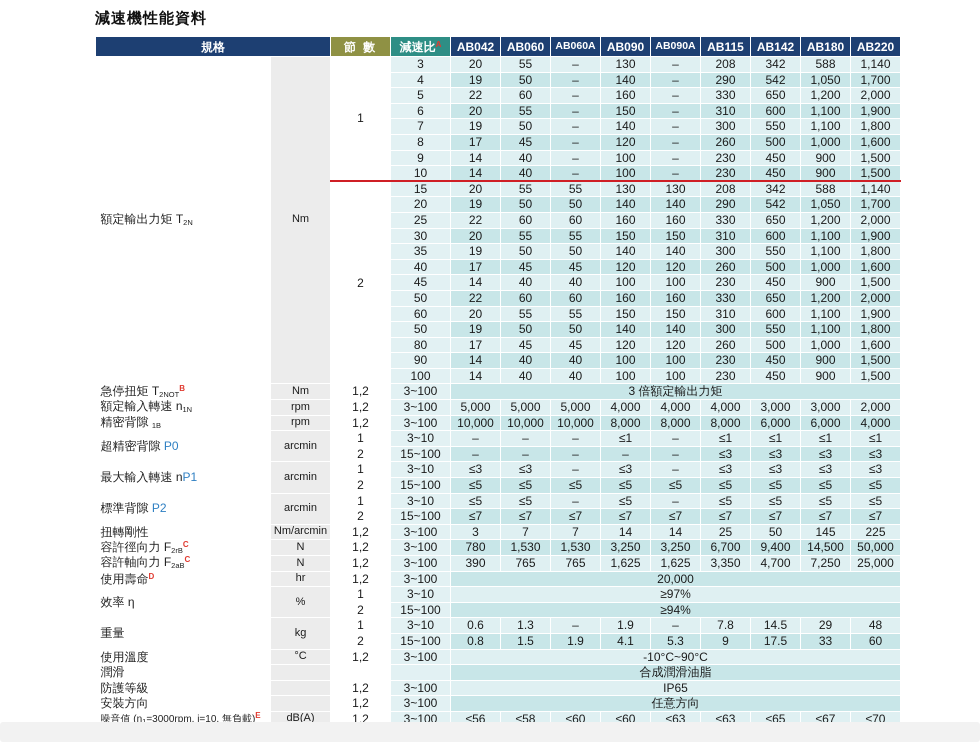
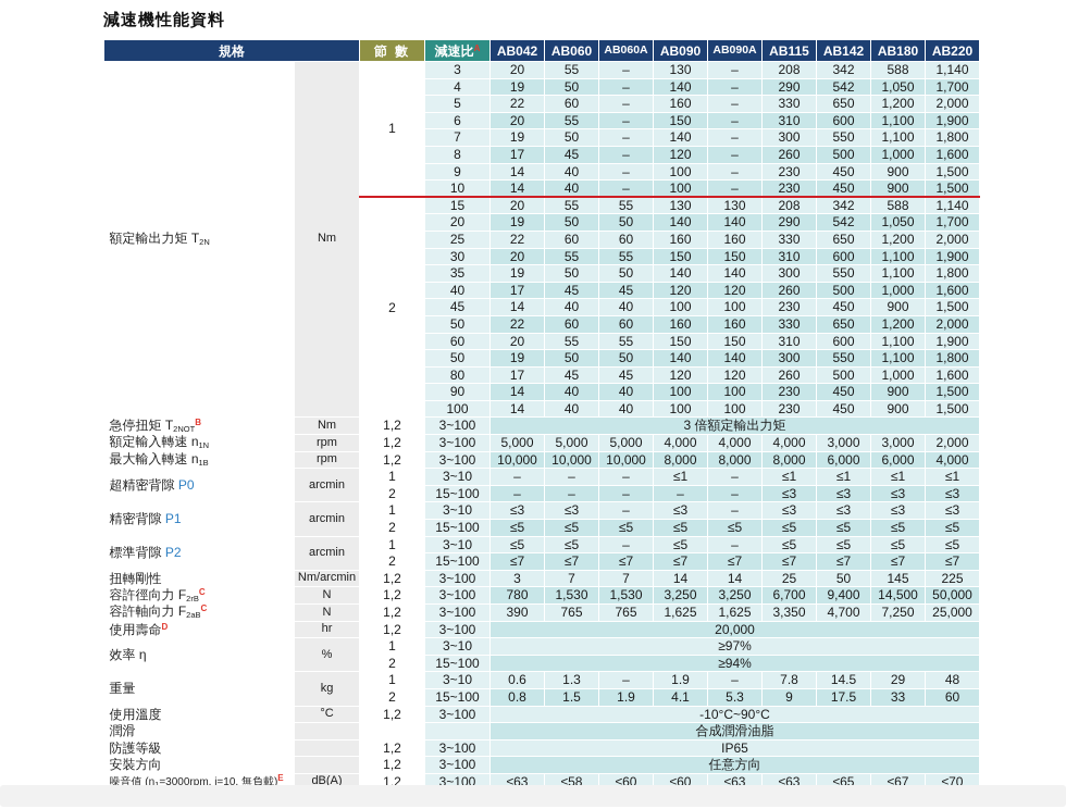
  減速機性能資料
  規格	節 數	減速比A	AB042	AB060	AB060A	AB090	AB090A	AB115	AB142	AB180	AB220
  額定輸出力矩 T2N	Nm	1	3	20	55	–	130	–	208	342	588	1,140
  4	19	50	–	140	–	290	542	1,050	1,700
  5	22	60	–	160	–	330	650	1,200	2,000
  6	20	55	–	150	–	310	600	1,100	1,900
  7	19	50	–	140	–	300	550	1,100	1,800
  8	17	45	–	120	–	260	500	1,000	1,600
  9	14	40	–	100	–	230	450	900	1,500
  10	14	40	–	100	–	230	450	900	1,500
  2	15	20	55	55	130	130	208	342	588	1,140
  20	19	50	50	140	140	290	542	1,050	1,700
  25	22	60	60	160	160	330	650	1,200	2,000
  30	20	55	55	150	150	310	600	1,100	1,900
  35	19	50	50	140	140	300	550	1,100	1,800
  40	17	45	45	120	120	260	500	1,000	1,600
  45	14	40	40	100	100	230	450	900	1,500
  50	22	60	60	160	160	330	650	1,200	2,000
  60	20	55	55	150	150	310	600	1,100	1,900
  50	19	50	50	140	140	300	550	1,100	1,800
  80	17	45	45	120	120	260	500	1,000	1,600
  90	14	40	40	100	100	230	450	900	1,500
  100	14	40	40	100	100	230	450	900	1,500
  急停扭矩 T2NOTB	Nm	1,2	3~100	3 倍額定輸出力矩
  額定輸入轉速 n1N	rpm	1,2	3~100	5,000	5,000	5,000	4,000	4,000	4,000	3,000	3,000	2,000
- 精密背隙 1B	rpm	1,2	3~100	10,000	10,000	10,000	8,000	8,000	8,000	6,000	6,000	4,000
+ 最大輸入轉速 n1B	rpm	1,2	3~100	10,000	10,000	10,000	8,000	8,000	8,000	6,000	6,000	4,000
  超精密背隙 P0	arcmin	1	3~10	–	–	–	≤1	–	≤1	≤1	≤1	≤1
  2	15~100	–	–	–	–	–	≤3	≤3	≤3	≤3
- 最大輸入轉速 nP1	arcmin	1	3~10	≤3	≤3	–	≤3	–	≤3	≤3	≤3	≤3
+ 精密背隙 P1	arcmin	1	3~10	≤3	≤3	–	≤3	–	≤3	≤3	≤3	≤3
  2	15~100	≤5	≤5	≤5	≤5	≤5	≤5	≤5	≤5	≤5
  標準背隙 P2	arcmin	1	3~10	≤5	≤5	–	≤5	–	≤5	≤5	≤5	≤5
  2	15~100	≤7	≤7	≤7	≤7	≤7	≤7	≤7	≤7	≤7
  扭轉剛性	Nm/arcmin	1,2	3~100	3	7	7	14	14	25	50	145	225
  容許徑向力 F2rBC	N	1,2	3~100	780	1,530	1,530	3,250	3,250	6,700	9,400	14,500	50,000
  容許軸向力 F2aBC	N	1,2	3~100	390	765	765	1,625	1,625	3,350	4,700	7,250	25,000
  使用壽命D	hr	1,2	3~100	20,000
  效率 η	%	1	3~10	≥97%
  2	15~100	≥94%
  重量	kg	1	3~10	0.6	1.3	–	1.9	–	7.8	14.5	29	48
  2	15~100	0.8	1.5	1.9	4.1	5.3	9	17.5	33	60
  使用溫度	°C	1,2	3~100	-10°C~90°C
  潤滑				合成潤滑油脂
  防護等級		1,2	3~100	IP65
  安裝方向		1,2	3~100	任意方向
- 噪音值 (n =3000rpm, i=10, 無負載)E	dB(A)	1,2	3~100	≤56	≤58	≤60	≤60	≤63	≤63	≤65	≤67	≤70
+ 噪音值 (n =3000rpm, i=10, 無負載)E	dB(A)	1,2	3~100	≤63	≤58	≤60	≤60	≤63	≤63	≤65	≤67	≤70
